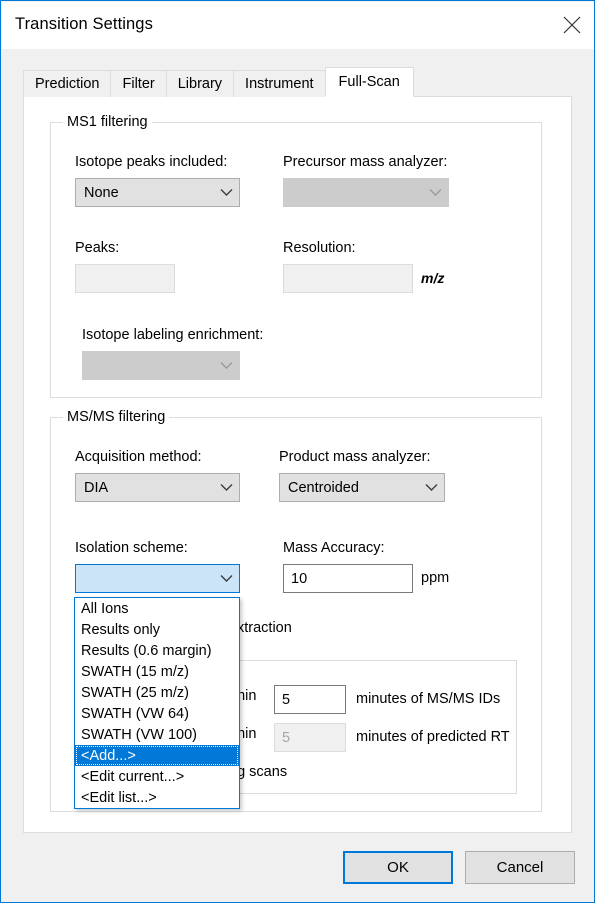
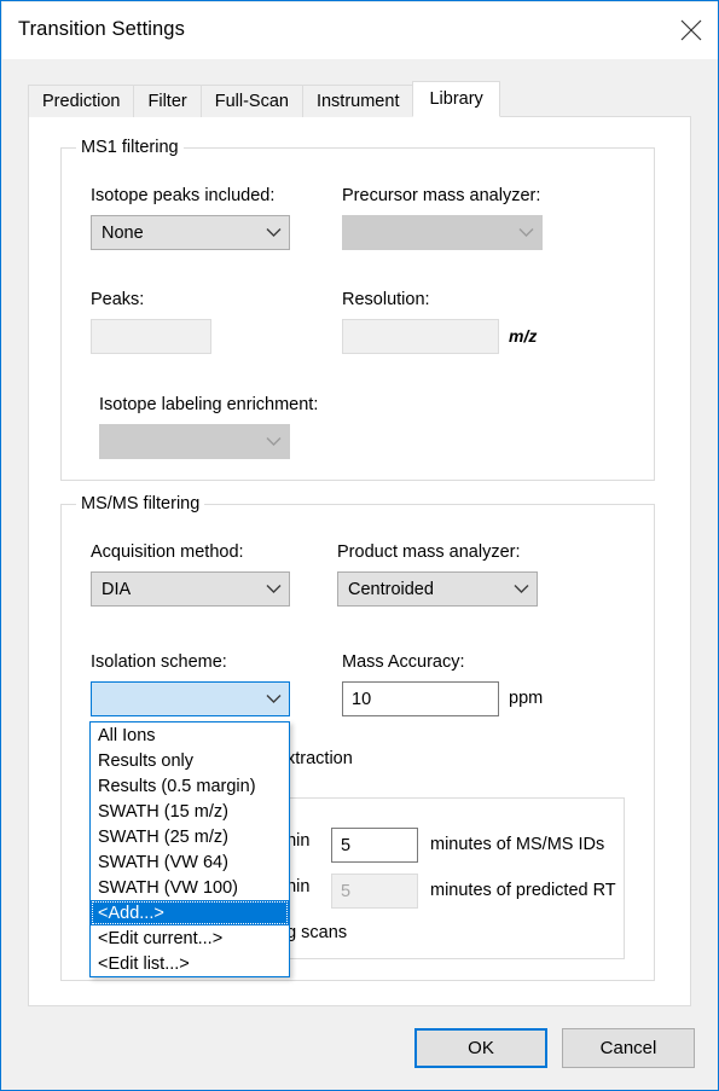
  Transition Settings
  Prediction
  Filter
- Library
+ Full-Scan
  Instrument
- Full-Scan
+ Library
  MS1 filtering
  Isotope peaks included:
  None
  Precursor mass analyzer:
  Peaks:
  Resolution:
  m/z
  Isotope labeling enrichment:
  MS/MS filtering
  Acquisition method:
  DIA
  Product mass analyzer:
  Centroided
  Isolation scheme:
  Mass Accuracy:
  10
  ppm
  5
  minutes of MS/MS IDs
  5
  minutes of predicted RT
  All Ions
  Results only
- Results (0.6 margin)
+ Results (0.5 margin)
  SWATH (15 m/z)
  SWATH (25 m/z)
  SWATH (VW 64)
  SWATH (VW 100)
  <Add...>
  <Edit current...>
  <Edit list...>
  OK
  Cancel
